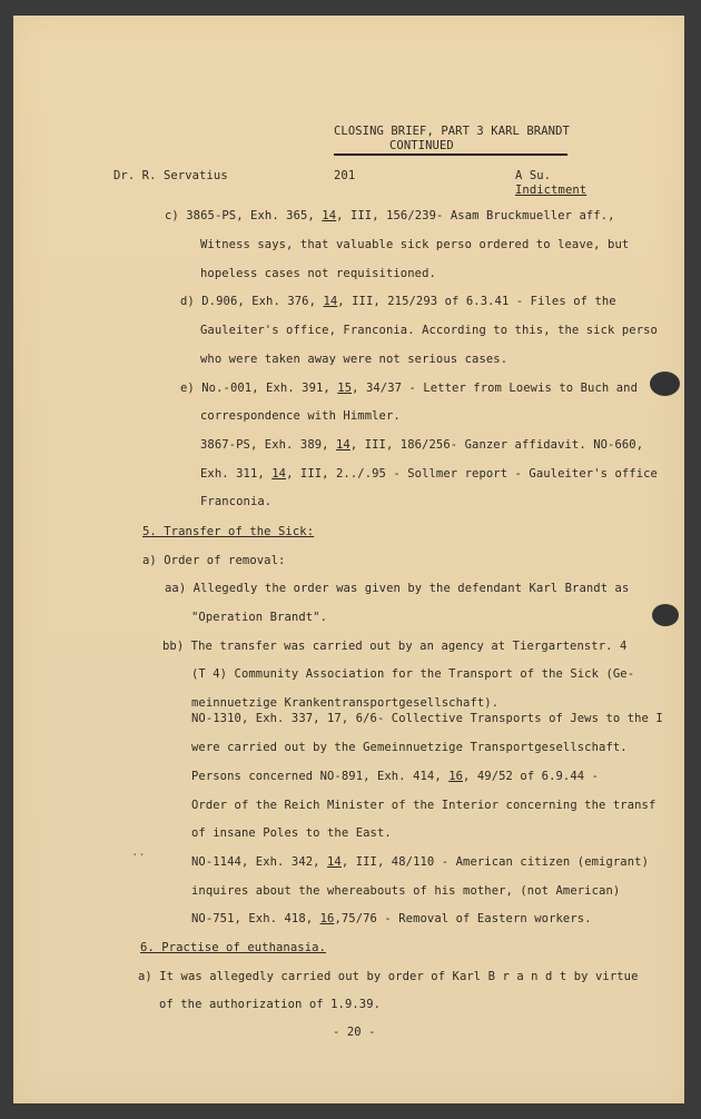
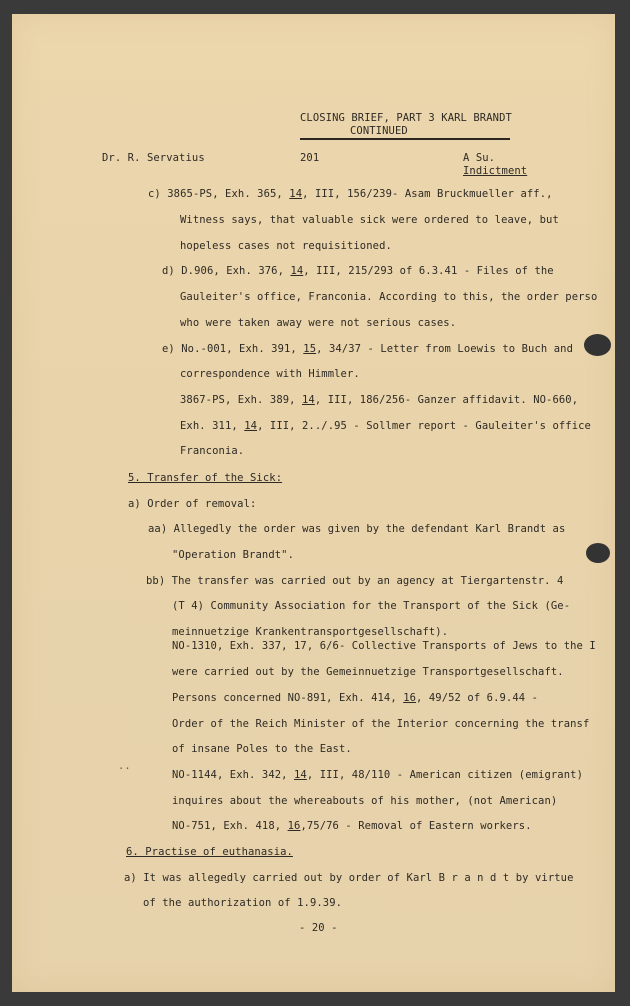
  CLOSING BRIEF, PART 3 KARL BRANDT
  CONTINUED
  Dr. R. Servatius
  201
  A Su.
  Indictment
  c) 3865-PS, Exh. 365, 14, III, 156/239- Asam Bruckmueller aff.,
- Witness says, that valuable sick perso ordered to leave, but
+ Witness says, that valuable sick were ordered to leave, but
  hopeless cases not requisitioned.
  d) D.906, Exh. 376, 14, III, 215/293 of 6.3.41 - Files of the
- Gauleiter's office, Franconia. According to this, the sick perso
+ Gauleiter's office, Franconia. According to this, the order perso
  who were taken away were not serious cases.
  e) No.-001, Exh. 391, 15, 34/37 - Letter from Loewis to Buch and
  correspondence with Himmler.
  3867-PS, Exh. 389, 14, III, 186/256- Ganzer affidavit. NO-660,
  Exh. 311, 14, III, 2../.95 - Sollmer report - Gauleiter's office
  Franconia.
  5. Transfer of the Sick:
  a) Order of removal:
  aa) Allegedly the order was given by the defendant Karl Brandt as
  "Operation Brandt".
  bb) The transfer was carried out by an agency at Tiergartenstr. 4
  (T 4) Community Association for the Transport of the Sick (Ge-
  meinnuetzige Krankentransportgesellschaft).
  NO-1310, Exh. 337, 17, 6/6- Collective Transports of Jews to the I
  were carried out by the Gemeinnuetzige Transportgesellschaft.
  Persons concerned NO-891, Exh. 414, 16, 49/52 of 6.9.44 -
  Order of the Reich Minister of the Interior concerning the transf
  of insane Poles to the East.
  ..
  NO-1144, Exh. 342, 14, III, 48/110 - American citizen (emigrant)
  inquires about the whereabouts of his mother, (not American)
  NO-751, Exh. 418, 16,75/76 - Removal of Eastern workers.
  6. Practise of euthanasia.
  a) It was allegedly carried out by order of Karl B r a n d t by virtue
  of the authorization of 1.9.39.
  - 20 -
